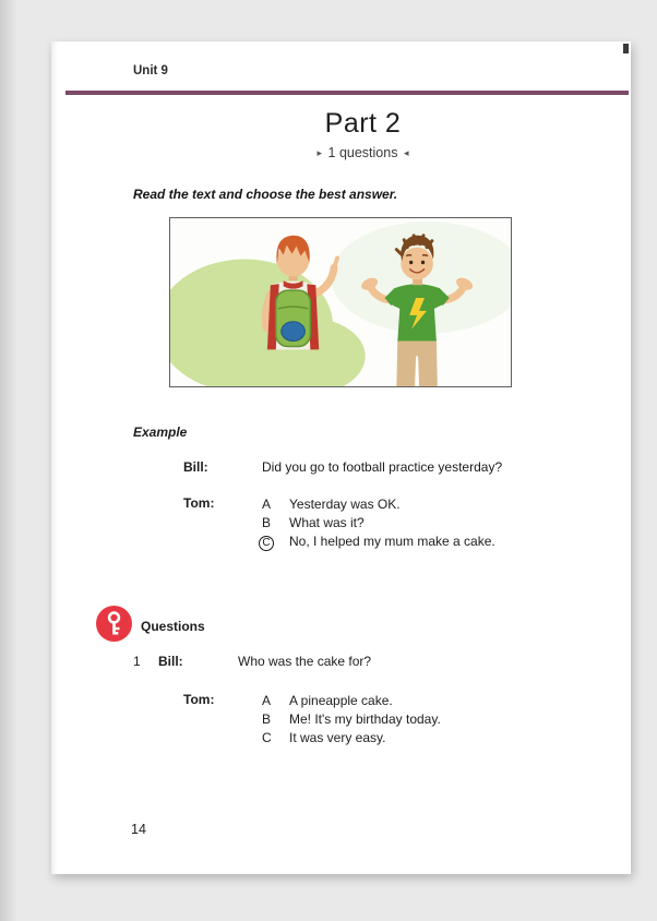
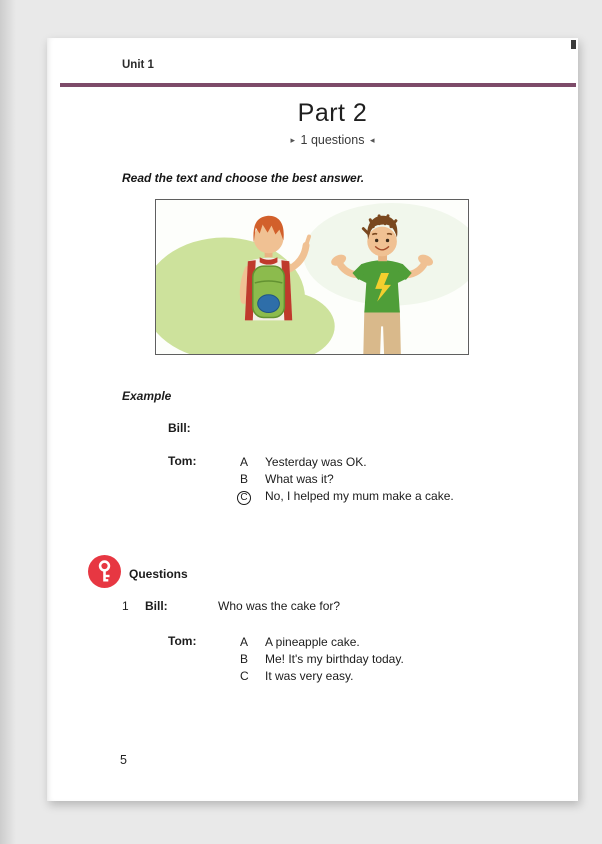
- Unit 9
+ Unit 1
  Part 2
  ▸ 1 questions ◂
  Read the text and choose the best answer.
  Example
  Bill:
- Did you go to football practice yesterday?
  Tom:
  A
  Yesterday was OK.
  B
  What was it?
  C
  No, I helped my mum make a cake.
  Questions
  1
  Bill:
  Who was the cake for?
  Tom:
  A
  A pineapple cake.
  B
  Me! It's my birthday today.
  C
  It was very easy.
- 14
+ 5
